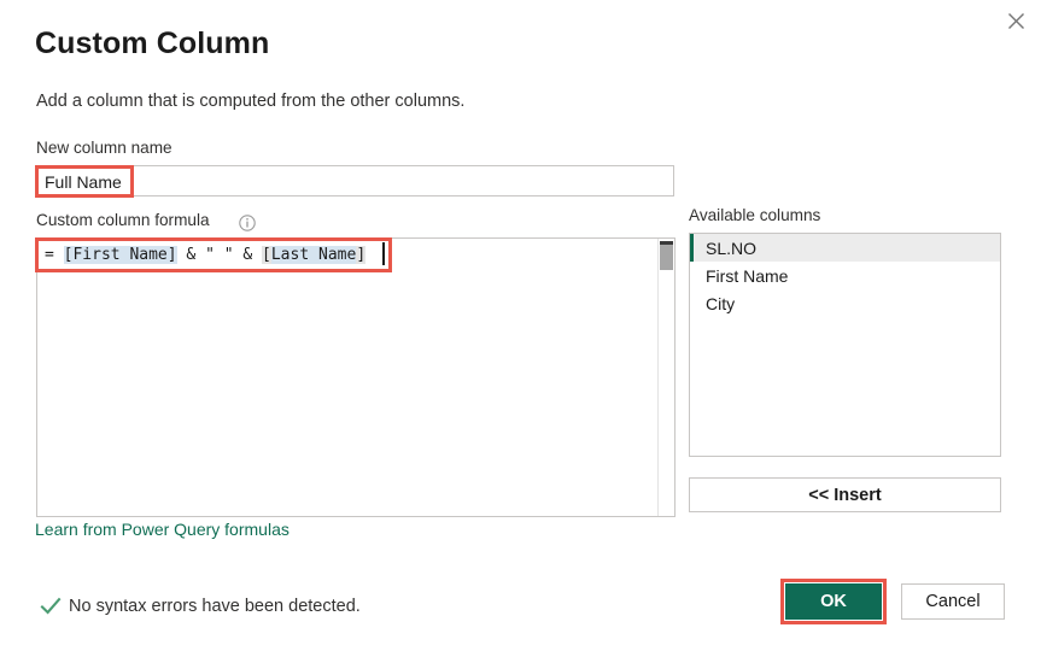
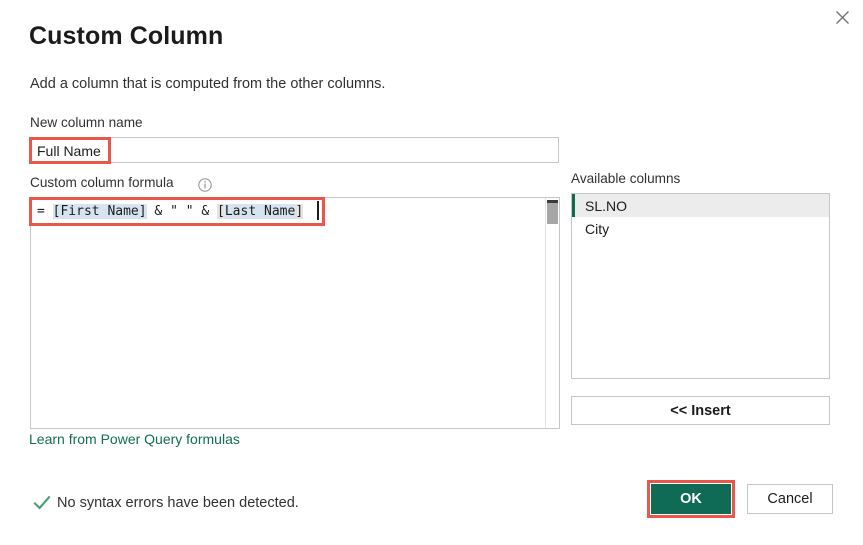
  Custom Column
  Add a column that is computed from the other columns.
  New column name
  Full Name
  Custom column formula
  = [First Name] & " " & [Last Name]
  Learn from Power Query formulas
  Available columns
  SL.NO
- First Name
  City
  << Insert
  No syntax errors have been detected.
  OK
  Cancel
